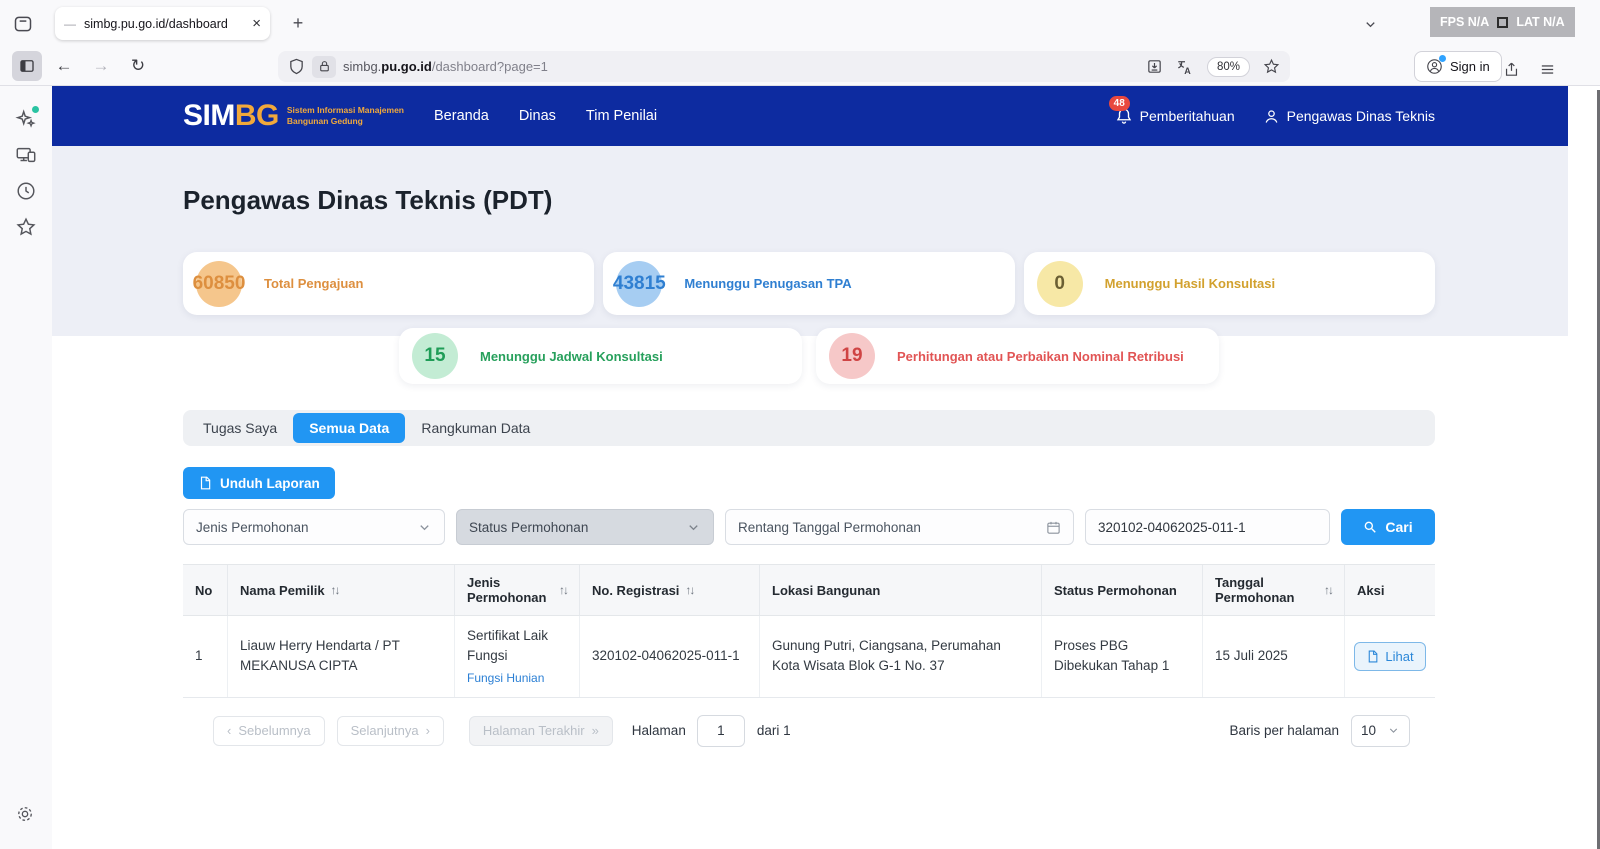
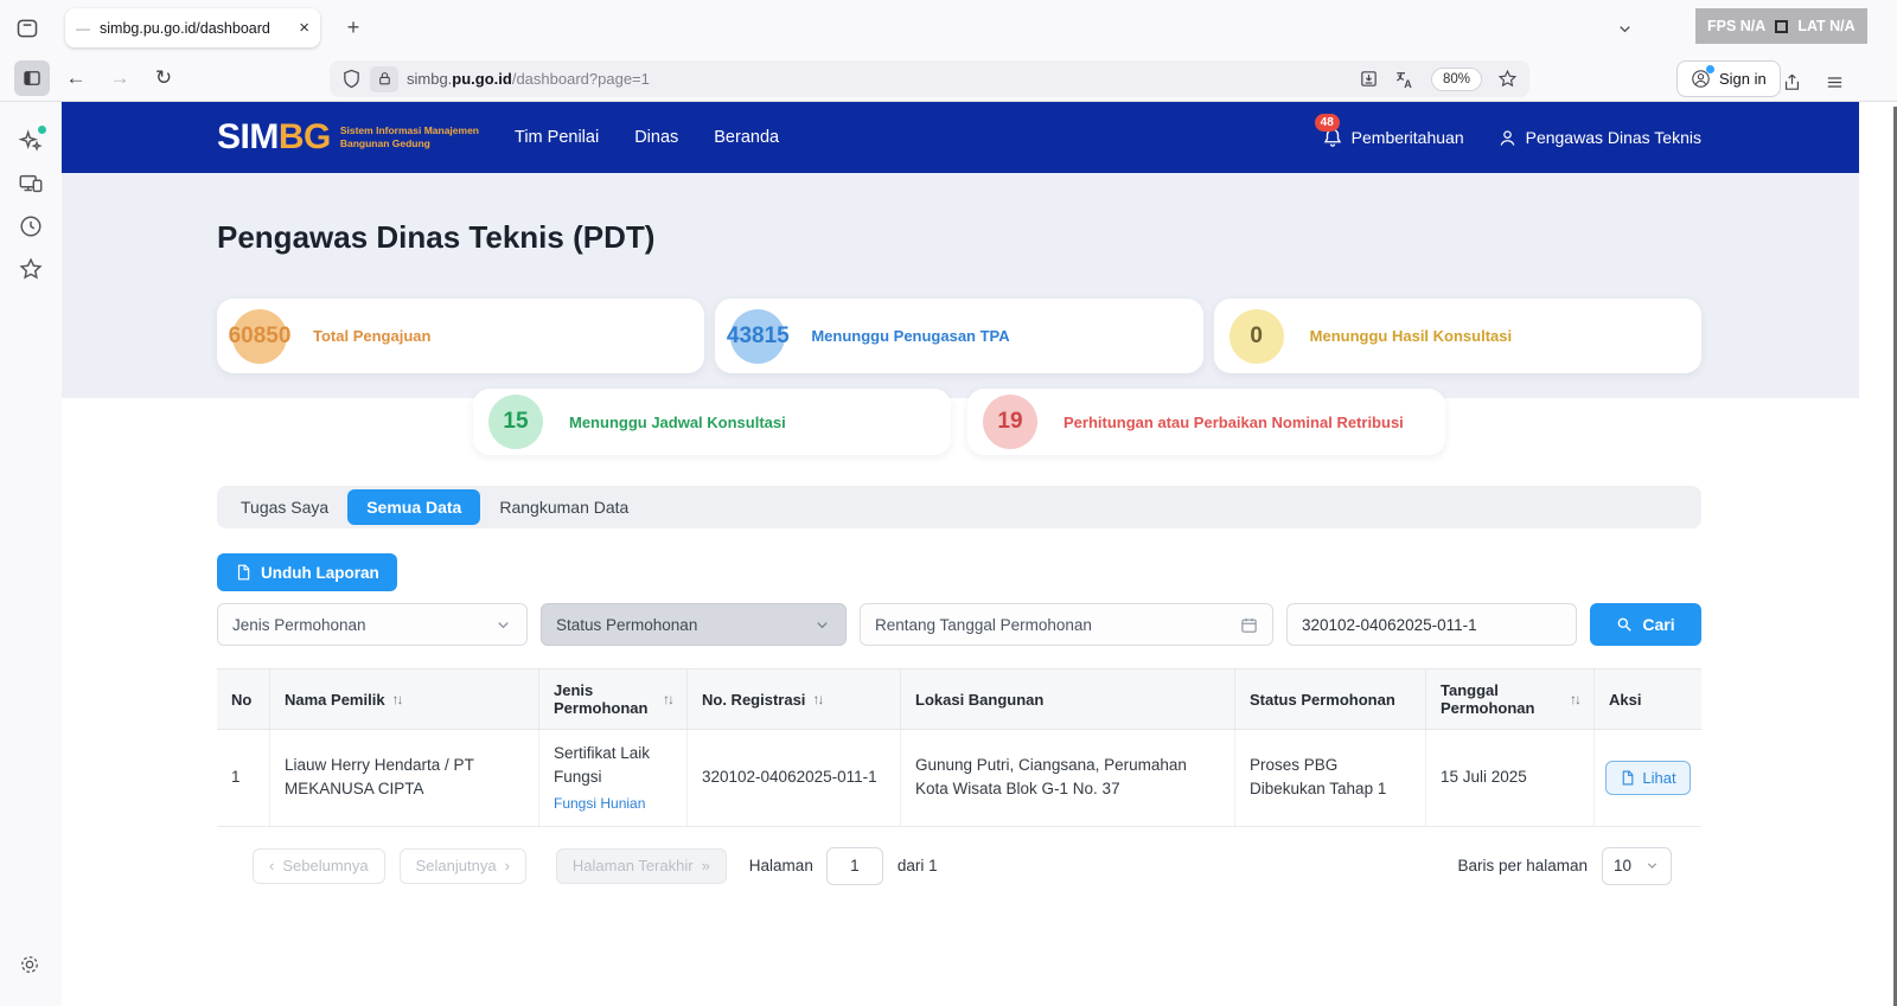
  —
  simbg.pu.go.id/dashboard
  ×
  +
  FPS N/A
  LAT N/A
  ←
  →
  ↻
  simbg.pu.go.id/dashboard?page=1
  A
  80%
  Sign in
  SIMBG
  Sistem Informasi Manajemen
  Bangunan Gedung
- Beranda
+ Tim Penilai
  Dinas
- Tim Penilai
+ Beranda
  48
  Pemberitahuan
  Pengawas Dinas Teknis
  Pengawas Dinas Teknis (PDT)
  60850
  Total Pengajuan
  43815
  Menunggu Penugasan TPA
  0
  Menunggu Hasil Konsultasi
  15
  Menunggu Jadwal Konsultasi
  19
  Perhitungan atau Perbaikan Nominal Retribusi
  Tugas Saya
  Semua Data
  Rangkuman Data
  Unduh Laporan
  Jenis Permohonan
  Status Permohonan
  Rentang Tanggal Permohonan
  320102-04062025-011-1
  Cari
  No
  Nama Pemilik
  ↑↓
  Jenis Permohonan
  ↑↓
  No. Registrasi
  ↑↓
  Lokasi Bangunan
  Status Permohonan
  Tanggal Permohonan
  ↑↓
  Aksi
  1
  Liauw Herry Hendarta / PT MEKANUSA CIPTA
  Sertifikat Laik Fungsi
  Fungsi Hunian
  320102-04062025-011-1
  Gunung Putri, Ciangsana, Perumahan Kota Wisata Blok G-1 No. 37
  Proses PBG Dibekukan Tahap 1
  15 Juli 2025
  Lihat
  ‹
  Sebelumnya
  Selanjutnya
  ›
  Halaman Terakhir
  »
  Halaman
  1
  dari 1
  Baris per halaman
  10
